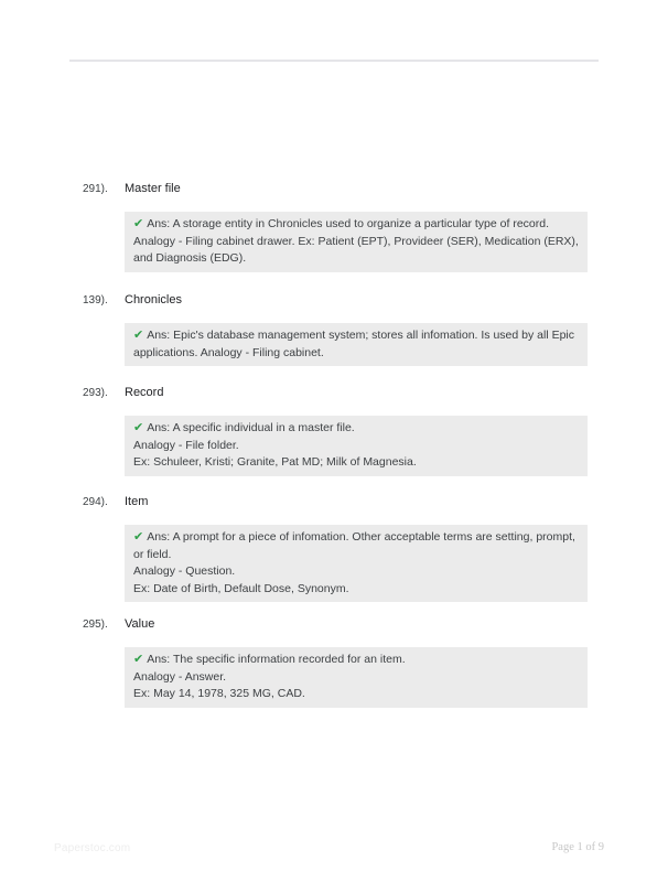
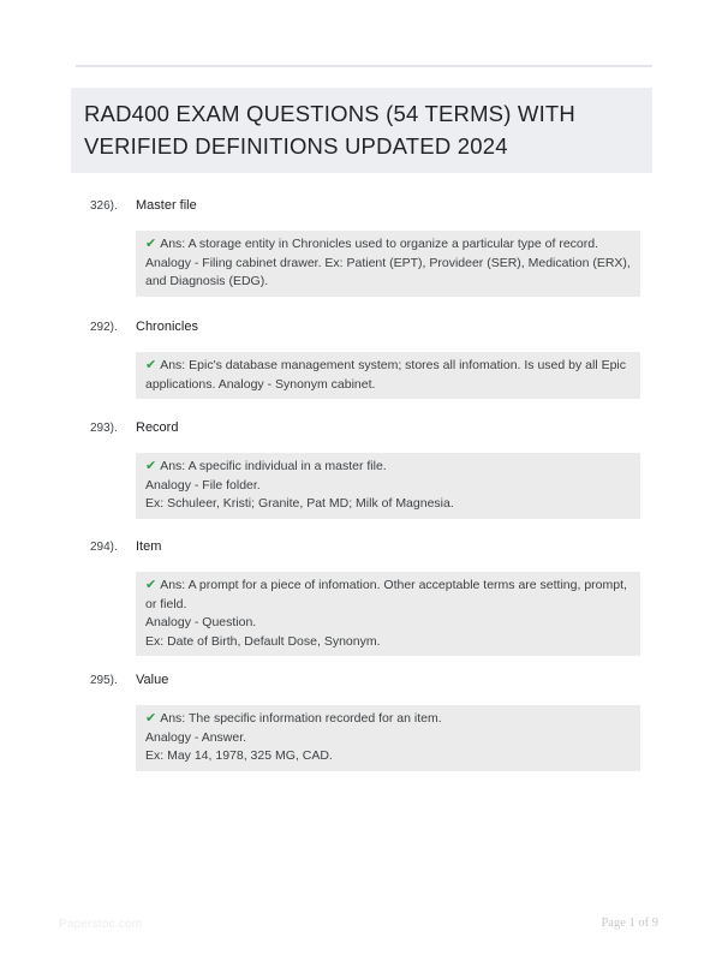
+ RAD400 EXAM QUESTIONS (54 TERMS) WITH VERIFIED DEFINITIONS UPDATED 2024
- 291). Master file
+ 326). Master file
  ✔ Ans: A storage entity in Chronicles used to organize a particular type of record. Analogy - Filing cabinet drawer. Ex: Patient (EPT), Provideer (SER), Medication (ERX), and Diagnosis (EDG).
- 139). Chronicles
+ 292). Chronicles
- ✔ Ans: Epic's database management system; stores all infomation. Is used by all Epic applications. Analogy - Filing cabinet.
+ ✔ Ans: Epic's database management system; stores all infomation. Is used by all Epic applications. Analogy - Synonym cabinet.
  293). Record
  ✔ Ans: A specific individual in a master file.
  Analogy - File folder.
  Ex: Schuleer, Kristi; Granite, Pat MD; Milk of Magnesia.
  294). Item
  ✔ Ans: A prompt for a piece of infomation. Other acceptable terms are setting, prompt, or field.
  Analogy - Question.
  Ex: Date of Birth, Default Dose, Synonym.
  295). Value
  ✔ Ans: The specific information recorded for an item.
  Analogy - Answer.
  Ex: May 14, 1978, 325 MG, CAD.
  Page 1 of 9
